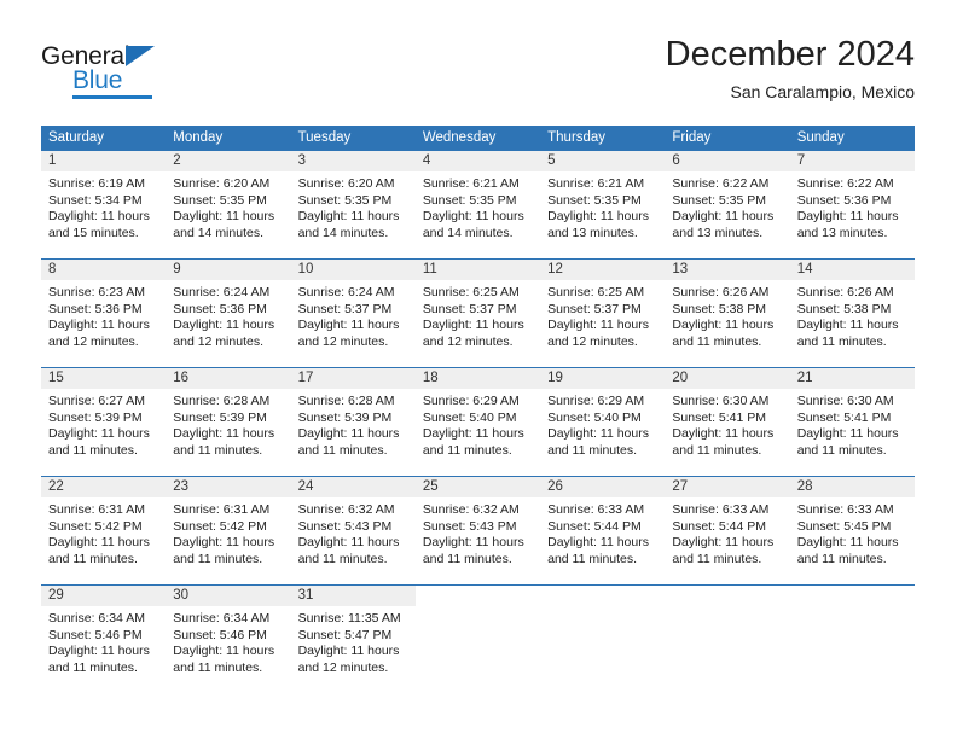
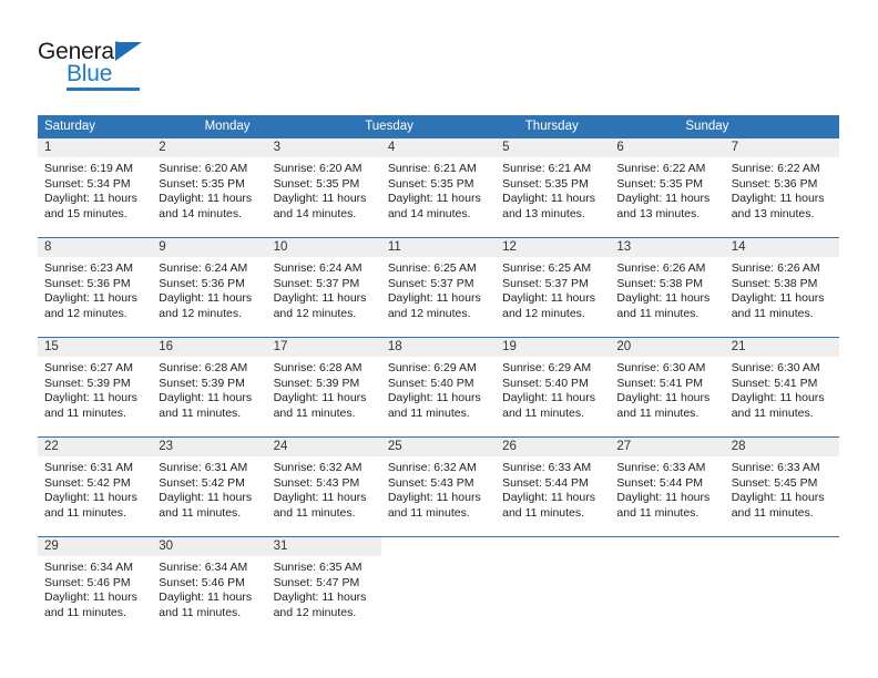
  General
  Blue
- December 2024
- San Caralampio, Mexico
  Saturday
  Monday
  Tuesday
- Wednesday
  Thursday
- Friday
  Sunday
  1
  Sunrise: 6:19 AM
  Sunset: 5:34 PM
  Daylight: 11 hours
  and 15 minutes.
  2
  Sunrise: 6:20 AM
  Sunset: 5:35 PM
  Daylight: 11 hours
  and 14 minutes.
  3
  Sunrise: 6:20 AM
  Sunset: 5:35 PM
  Daylight: 11 hours
  and 14 minutes.
  4
  Sunrise: 6:21 AM
  Sunset: 5:35 PM
  Daylight: 11 hours
  and 14 minutes.
  5
  Sunrise: 6:21 AM
  Sunset: 5:35 PM
  Daylight: 11 hours
  and 13 minutes.
  6
  Sunrise: 6:22 AM
  Sunset: 5:35 PM
  Daylight: 11 hours
  and 13 minutes.
  7
  Sunrise: 6:22 AM
  Sunset: 5:36 PM
  Daylight: 11 hours
  and 13 minutes.
  8
  Sunrise: 6:23 AM
  Sunset: 5:36 PM
  Daylight: 11 hours
  and 12 minutes.
  9
  Sunrise: 6:24 AM
  Sunset: 5:36 PM
  Daylight: 11 hours
  and 12 minutes.
  10
  Sunrise: 6:24 AM
  Sunset: 5:37 PM
  Daylight: 11 hours
  and 12 minutes.
  11
  Sunrise: 6:25 AM
  Sunset: 5:37 PM
  Daylight: 11 hours
  and 12 minutes.
  12
  Sunrise: 6:25 AM
  Sunset: 5:37 PM
  Daylight: 11 hours
  and 12 minutes.
  13
  Sunrise: 6:26 AM
  Sunset: 5:38 PM
  Daylight: 11 hours
  and 11 minutes.
  14
  Sunrise: 6:26 AM
  Sunset: 5:38 PM
  Daylight: 11 hours
  and 11 minutes.
  15
  Sunrise: 6:27 AM
  Sunset: 5:39 PM
  Daylight: 11 hours
  and 11 minutes.
  16
  Sunrise: 6:28 AM
  Sunset: 5:39 PM
  Daylight: 11 hours
  and 11 minutes.
  17
  Sunrise: 6:28 AM
  Sunset: 5:39 PM
  Daylight: 11 hours
  and 11 minutes.
  18
  Sunrise: 6:29 AM
  Sunset: 5:40 PM
  Daylight: 11 hours
  and 11 minutes.
  19
  Sunrise: 6:29 AM
  Sunset: 5:40 PM
  Daylight: 11 hours
  and 11 minutes.
  20
  Sunrise: 6:30 AM
  Sunset: 5:41 PM
  Daylight: 11 hours
  and 11 minutes.
  21
  Sunrise: 6:30 AM
  Sunset: 5:41 PM
  Daylight: 11 hours
  and 11 minutes.
  22
  Sunrise: 6:31 AM
  Sunset: 5:42 PM
  Daylight: 11 hours
  and 11 minutes.
  23
  Sunrise: 6:31 AM
  Sunset: 5:42 PM
  Daylight: 11 hours
  and 11 minutes.
  24
  Sunrise: 6:32 AM
  Sunset: 5:43 PM
  Daylight: 11 hours
  and 11 minutes.
  25
  Sunrise: 6:32 AM
  Sunset: 5:43 PM
  Daylight: 11 hours
  and 11 minutes.
  26
  Sunrise: 6:33 AM
  Sunset: 5:44 PM
  Daylight: 11 hours
  and 11 minutes.
  27
  Sunrise: 6:33 AM
  Sunset: 5:44 PM
  Daylight: 11 hours
  and 11 minutes.
  28
  Sunrise: 6:33 AM
  Sunset: 5:45 PM
  Daylight: 11 hours
  and 11 minutes.
  29
  Sunrise: 6:34 AM
  Sunset: 5:46 PM
  Daylight: 11 hours
  and 11 minutes.
  30
  Sunrise: 6:34 AM
  Sunset: 5:46 PM
  Daylight: 11 hours
  and 11 minutes.
  31
- Sunrise: 11:35 AM
+ Sunrise: 6:35 AM
  Sunset: 5:47 PM
  Daylight: 11 hours
  and 12 minutes.
